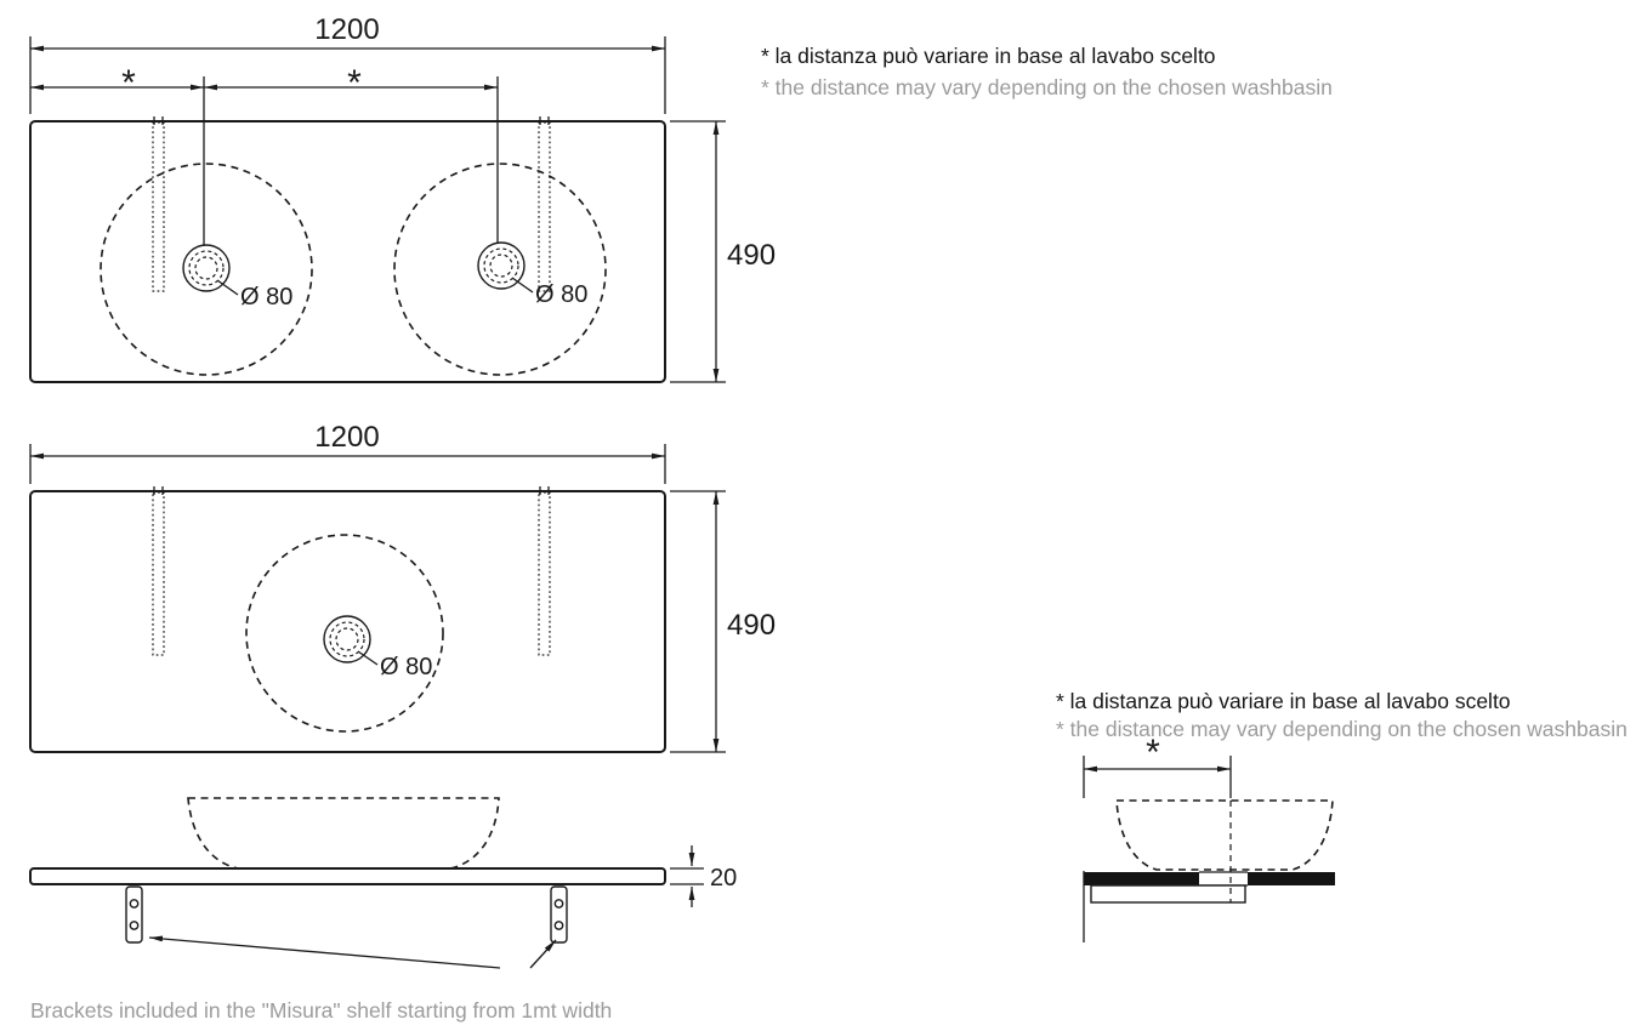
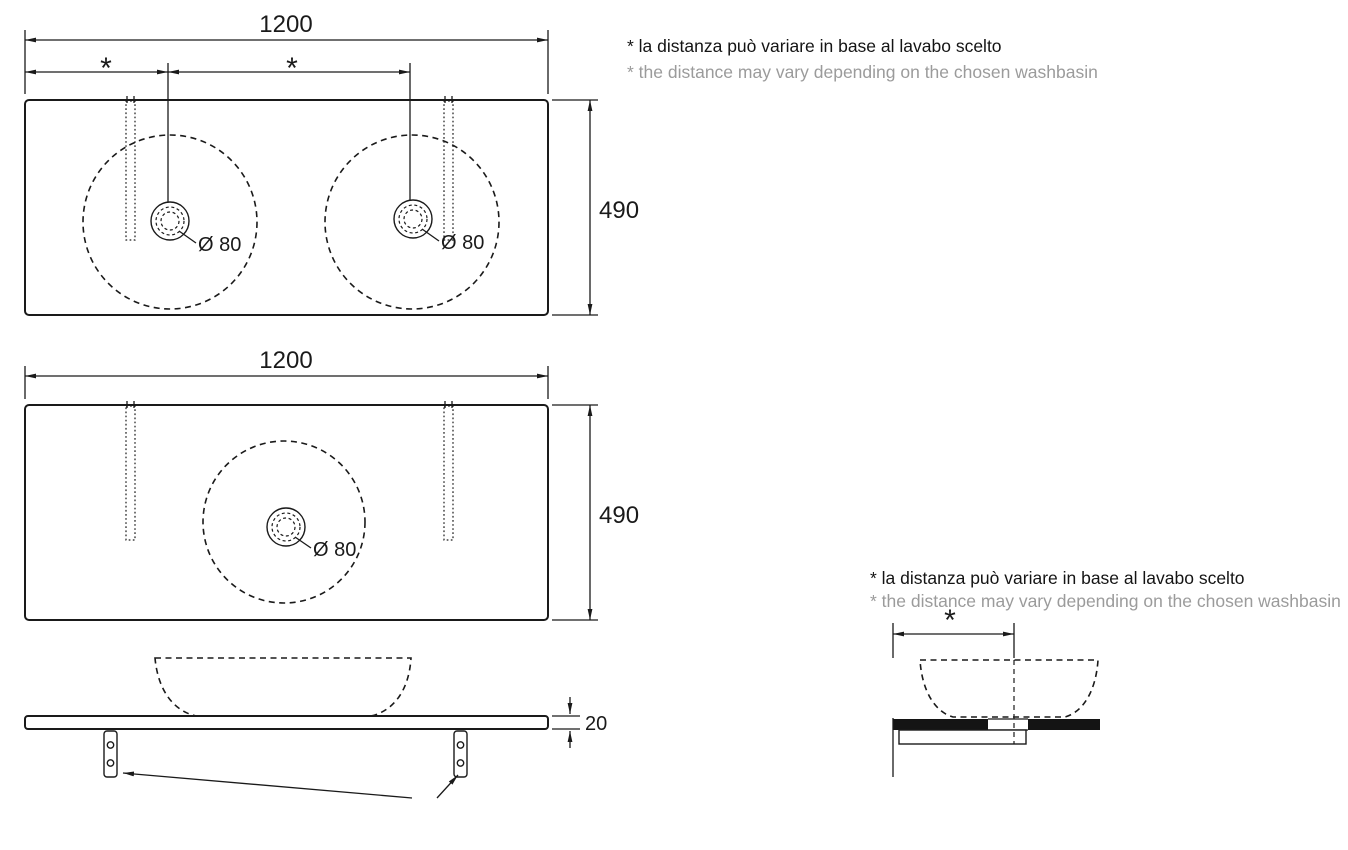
  1200
  *
  *
  Ø 80
  Ø 80
  490
  1200
  Ø 80
  490
  20
- Brackets included in the "Misura" shelf starting from 1mt width
  * la distanza può variare in base al lavabo scelto
  * the distance may vary depending on the chosen washbasin
  * la distanza può variare in base al lavabo scelto
  * the distance may vary depending on the chosen washbasin
  *
